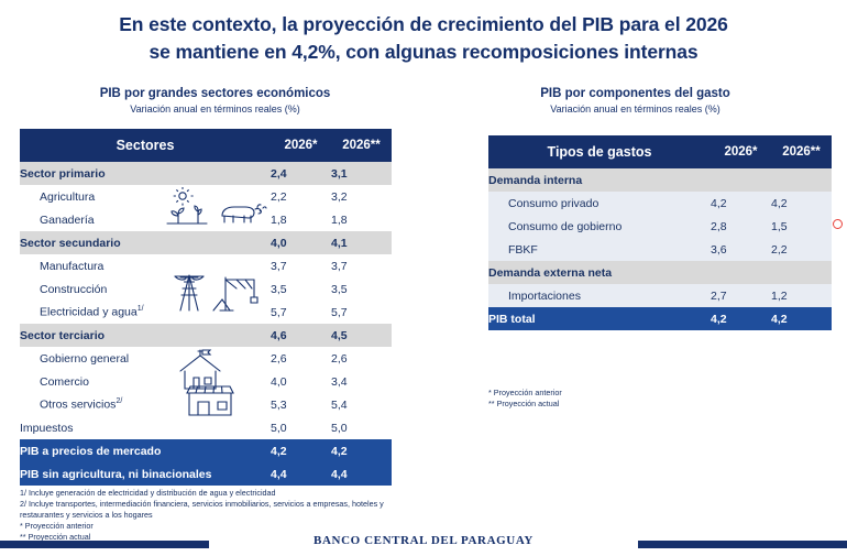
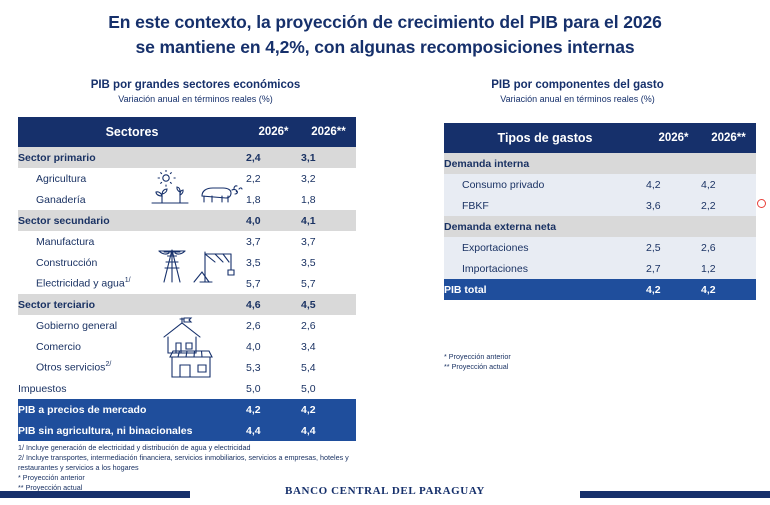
  En este contexto, la proyección de crecimiento del PIB para el 2026
  se mantiene en 4,2%, con algunas recomposiciones internas
  PIB por grandes sectores económicos
  Variación anual en términos reales (%)
  PIB por componentes del gasto
  Variación anual en términos reales (%)
  Sectores	2026*	2026**
  Sector primario	2,4	3,1
  Agricultura	2,2	3,2
  Ganadería	1,8	1,8
  Sector secundario	4,0	4,1
  Manufactura	3,7	3,7
  Construcción	3,5	3,5
  Electricidad y agua	5,7	5,7
  Sector terciario	4,6	4,5
  Gobierno general	2,6	2,6
  Comercio	4,0	3,4
  Otros servicios	5,3	5,4
  Impuestos	5,0	5,0
  PIB a precios de mercado	4,2	4,2
  PIB sin agricultura, ni binacionales	4,4	4,4
  Tipos de gastos	2026*	2026**
  Demanda interna
  Consumo privado	4,2	4,2
- Consumo de gobierno	2,8	1,5
  FBKF	3,6	2,2
  Demanda externa neta
+ Exportaciones	2,5	2,6
  Importaciones	2,7	1,2
  PIB total	4,2	4,2
  1/ Incluye generación de electricidad y distribución de agua y electricidad
  2/ Incluye transportes, intermediación financiera, servicios inmobiliarios, servicios a empresas, hoteles y
  restaurantes y servicios a los hogares
  * Proyección anterior
  ** Proyección actual
  * Proyección anterior
  ** Proyección actual
  BANCO CENTRAL DEL PARAGUAY
